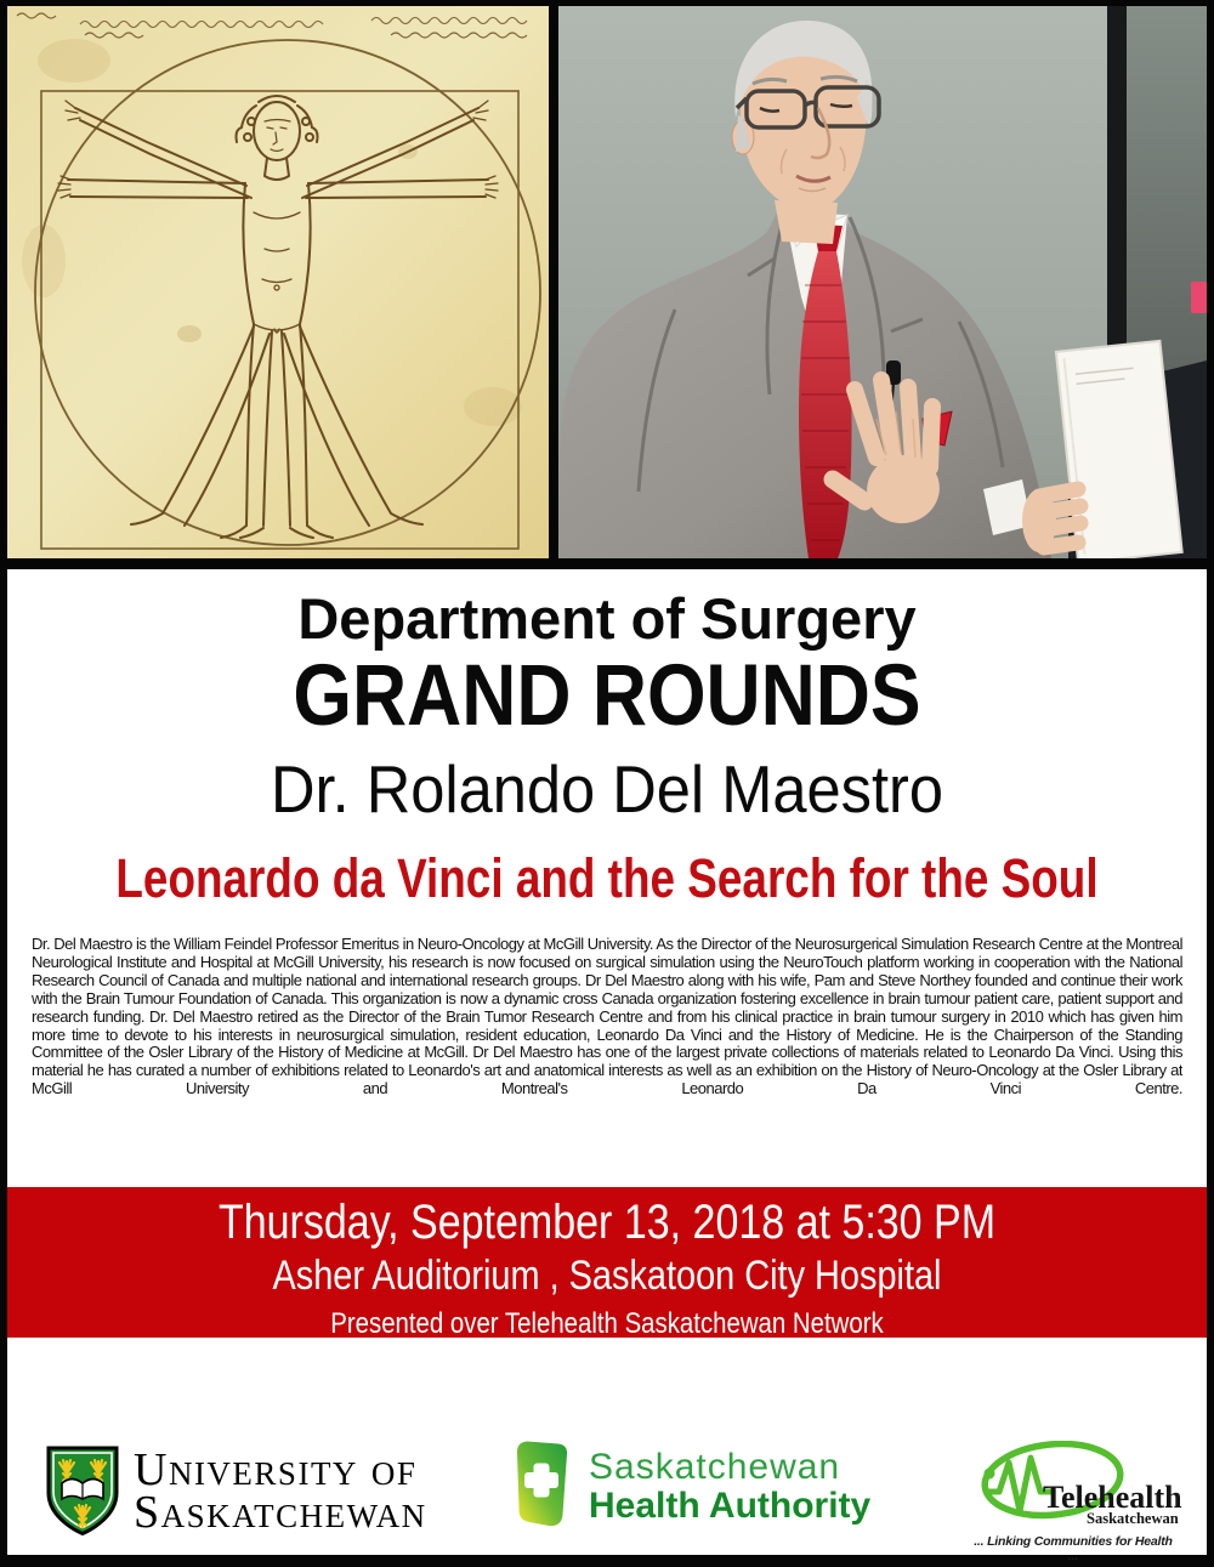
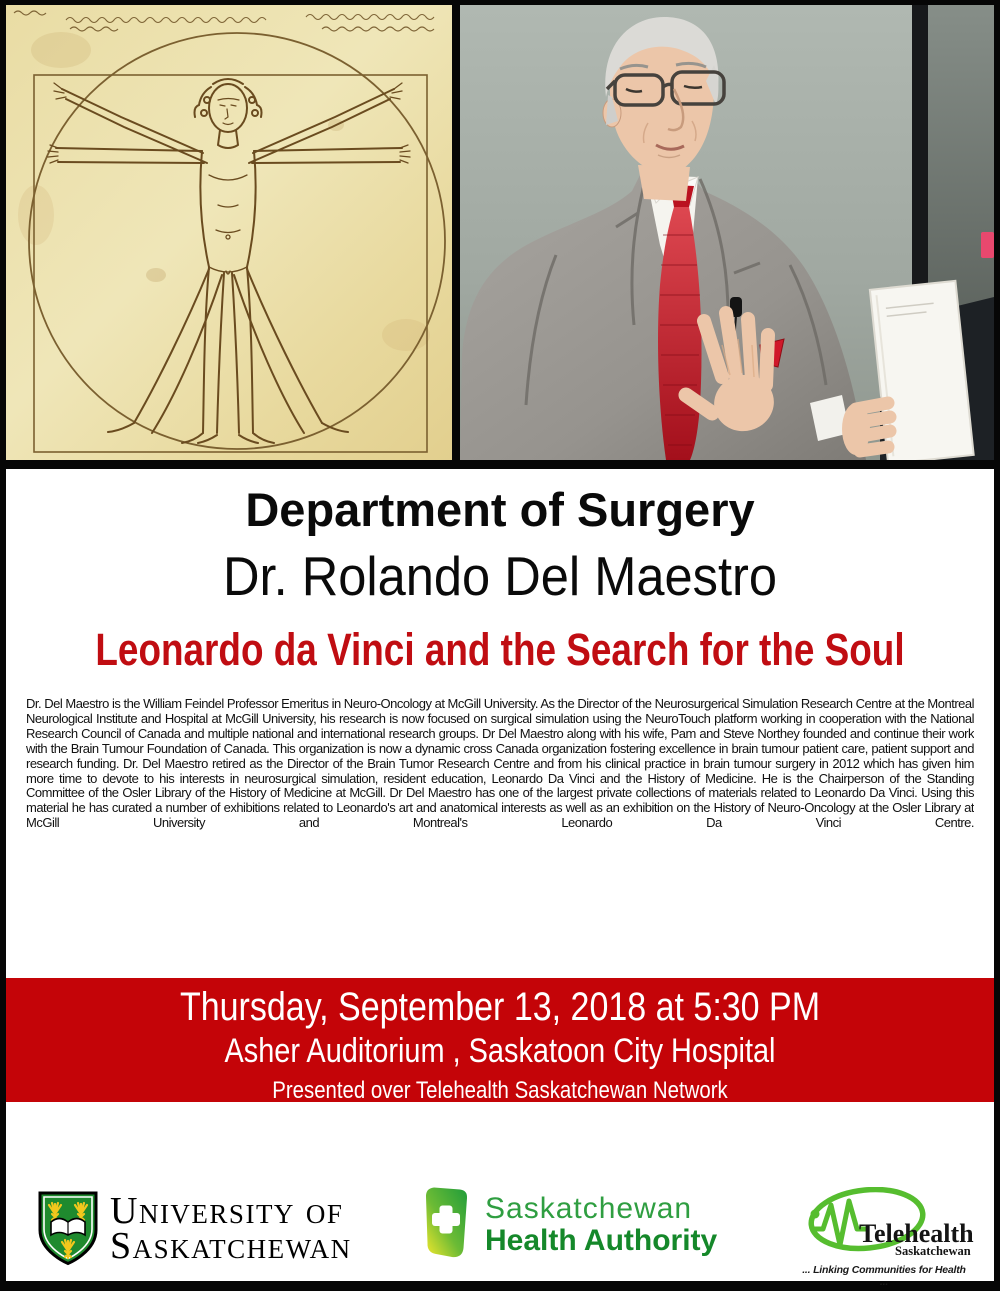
  Department of Surgery
- GRAND ROUNDS
  Dr. Rolando Del Maestro
  Leonardo da Vinci and the Search for the Soul
- Dr. Del Maestro is the William Feindel Professor Emeritus in Neuro-Oncology at McGill University. As the Director of the Neurosurgerical Simulation Research Centre at the Montreal Neurological Institute and Hospital at McGill University, his research is now focused on surgical simulation using the NeuroTouch platform working in cooperation with the National Research Council of Canada and multiple national and international research groups. Dr Del Maestro along with his wife, Pam and Steve Northey founded and continue their work with the Brain Tumour Foundation of Canada. This organization is now a dynamic cross Canada organization fostering excellence in brain tumour patient care, patient support and research funding. Dr. Del Maestro retired as the Director of the Brain Tumor Research Centre and from his clinical practice in brain tumour surgery in 2010 which has given him more time to devote to his interests in neurosurgical simulation, resident education, Leonardo Da Vinci and the History of Medicine. He is the Chairperson of the Standing Committee of the Osler Library of the History of Medicine at McGill. Dr Del Maestro has one of the largest private collections of materials related to Leonardo Da Vinci. Using this material he has curated a number of exhibitions related to Leonardo's art and anatomical interests as well as an exhibition on the History of Neuro-Oncology at the Osler Library at McGill University and Montreal's Leonardo Da Vinci Centre.
+ Dr. Del Maestro is the William Feindel Professor Emeritus in Neuro-Oncology at McGill University. As the Director of the Neurosurgerical Simulation Research Centre at the Montreal Neurological Institute and Hospital at McGill University, his research is now focused on surgical simulation using the NeuroTouch platform working in cooperation with the National Research Council of Canada and multiple national and international research groups. Dr Del Maestro along with his wife, Pam and Steve Northey founded and continue their work with the Brain Tumour Foundation of Canada. This organization is now a dynamic cross Canada organization fostering excellence in brain tumour patient care, patient support and research funding. Dr. Del Maestro retired as the Director of the Brain Tumor Research Centre and from his clinical practice in brain tumour surgery in 2012 which has given him more time to devote to his interests in neurosurgical simulation, resident education, Leonardo Da Vinci and the History of Medicine. He is the Chairperson of the Standing Committee of the Osler Library of the History of Medicine at McGill. Dr Del Maestro has one of the largest private collections of materials related to Leonardo Da Vinci. Using this material he has curated a number of exhibitions related to Leonardo's art and anatomical interests as well as an exhibition on the History of Neuro-Oncology at the Osler Library at McGill University and Montreal's Leonardo Da Vinci Centre.
  Thursday, September 13, 2018 at 5:30 PM
  Asher Auditorium , Saskatoon City Hospital
  Presented over Telehealth Saskatchewan Network
  University of
  Saskatchewan
  Saskatchewan
  Health Authority
  Telehealth
  Saskatchewan
  ... Linking Communities for Health ...
